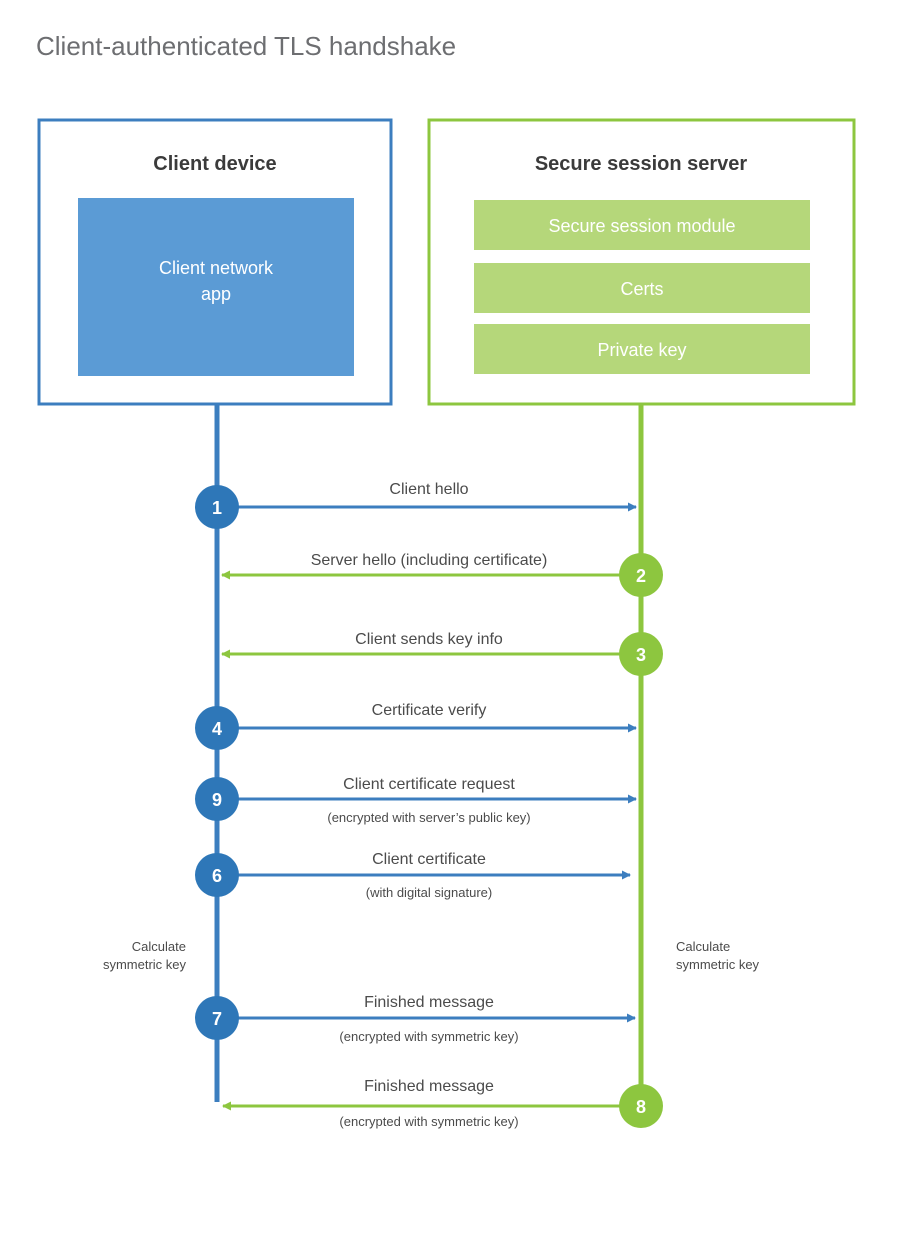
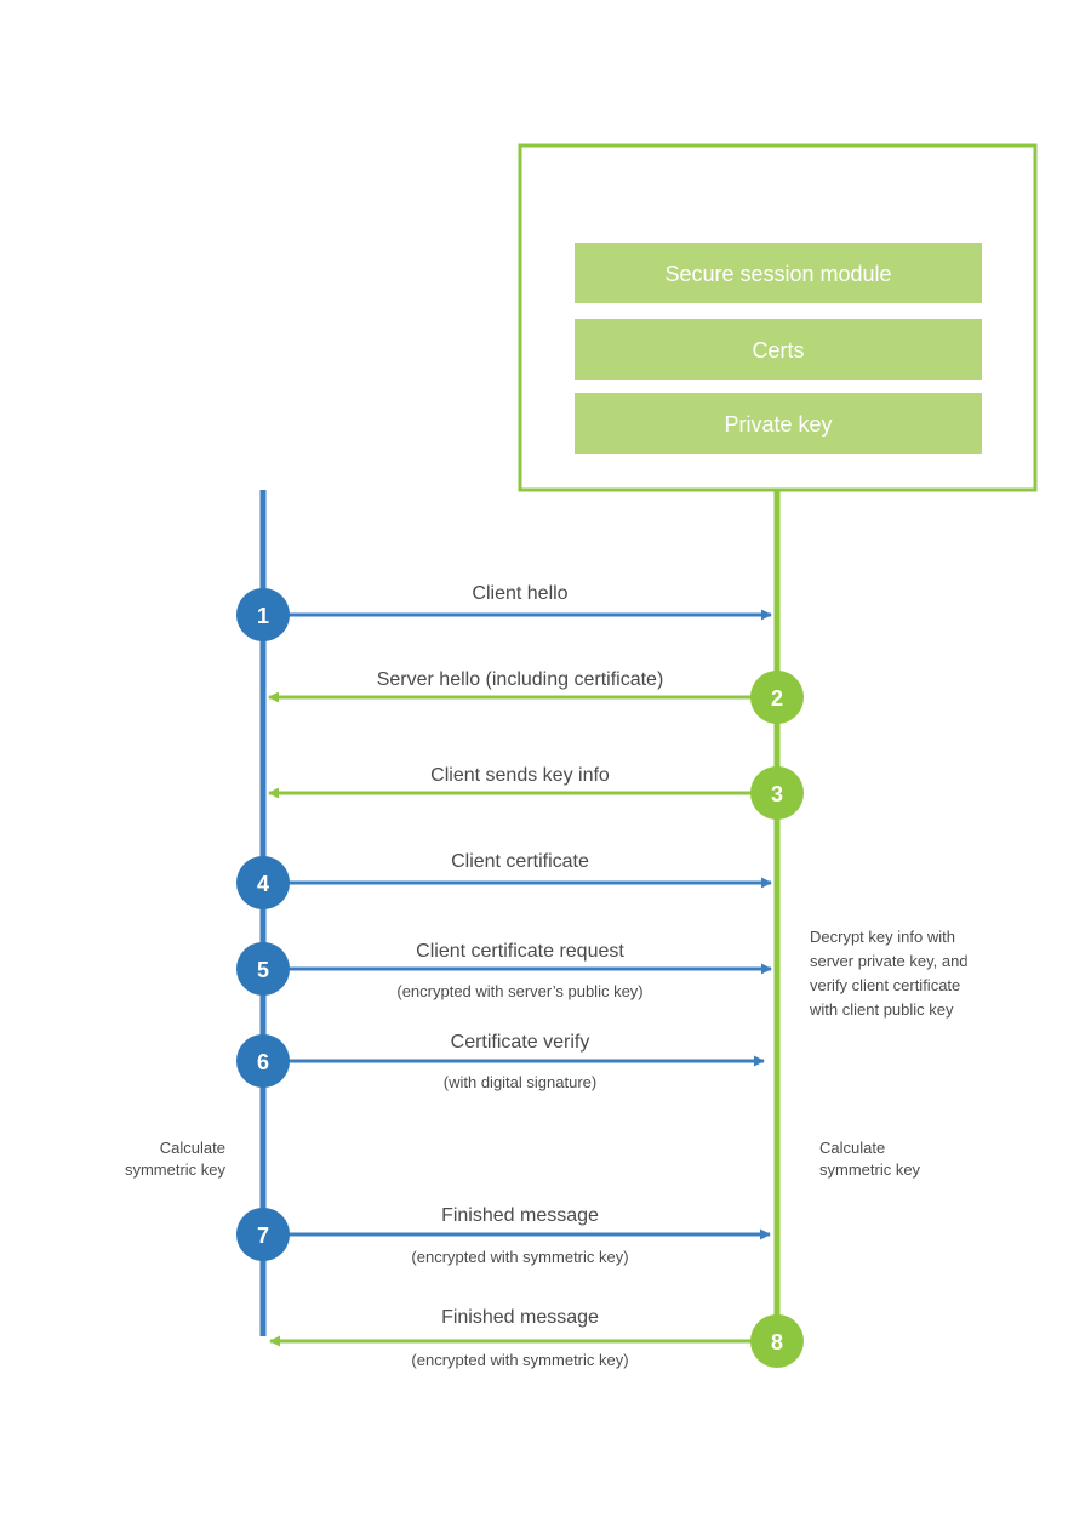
- Client-authenticated TLS handshake
- Client device
- Client network
- app
- Secure session server
  Secure session module
  Certs
  Private key
  Client hello
  1
  Server hello (including certificate)
  2
  Client sends key info
  3
- Certificate verify
+ Client certificate
  4
  Client certificate request
  (encrypted with server’s public key)
- 9
+ 5
- Client certificate
+ Certificate verify
  (with digital signature)
  6
+ Decrypt key info with
+ server private key, and
+ verify client certificate
+ with client public key
  Calculate
  symmetric key
  Calculate
  symmetric key
  Finished message
  (encrypted with symmetric key)
  7
  Finished message
  (encrypted with symmetric key)
  8
